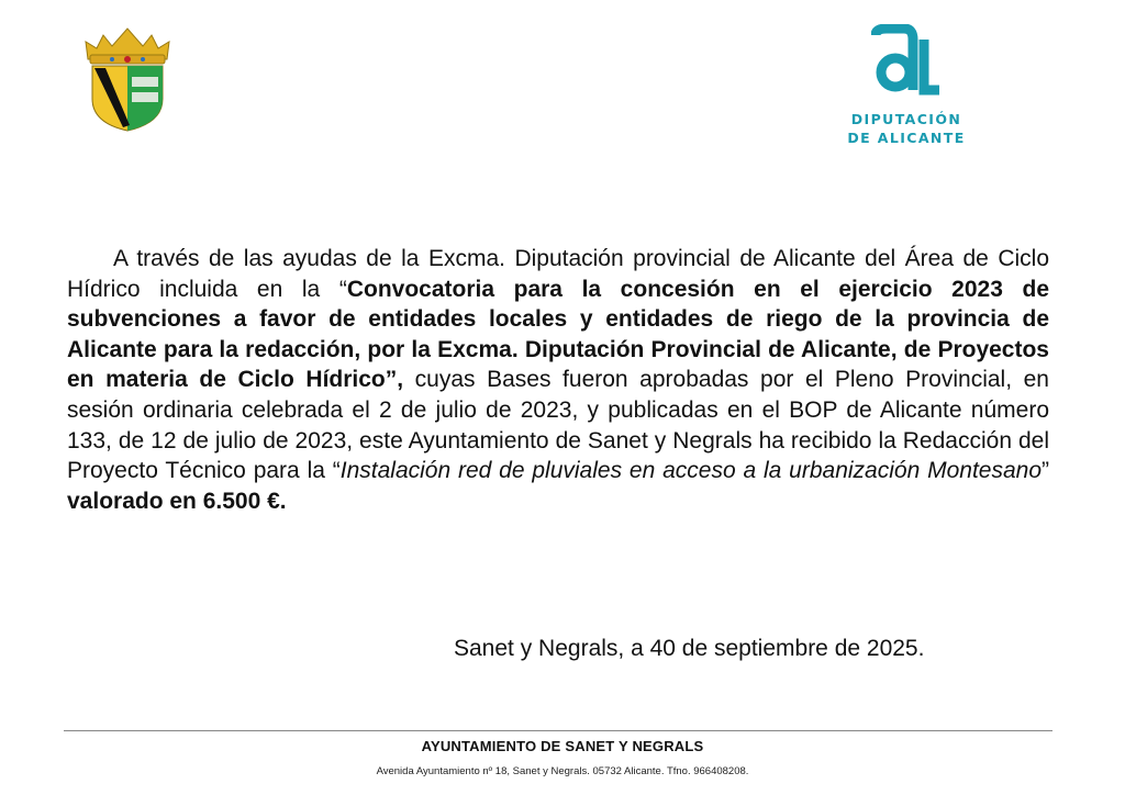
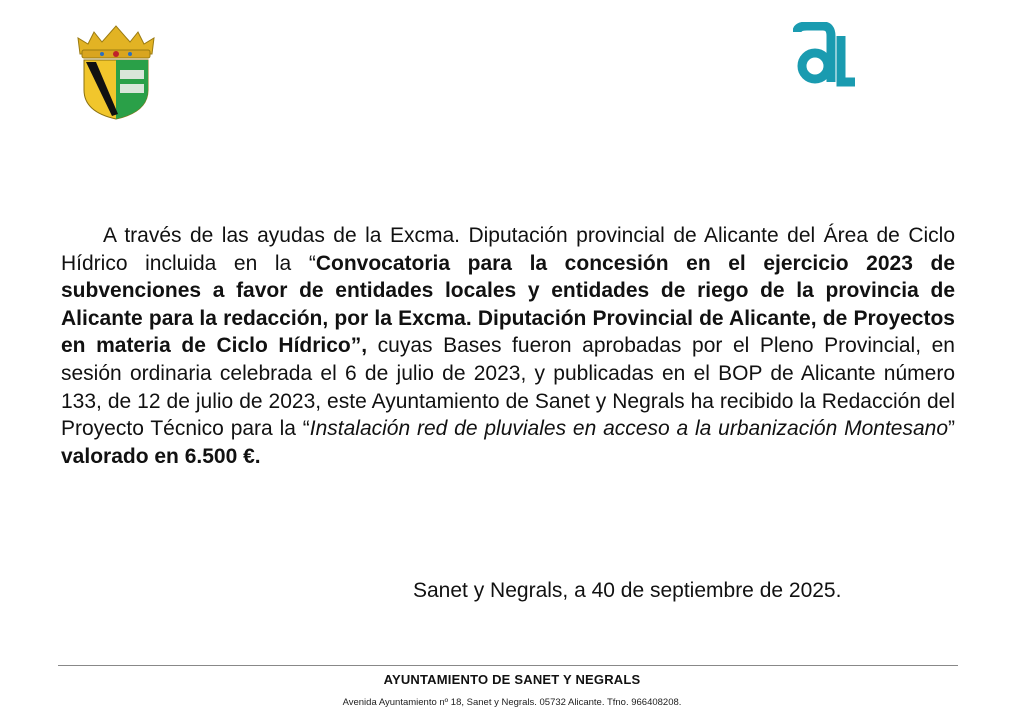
- DIPUTACIÓN
- DE ALICANTE
- A través de las ayudas de la Excma. Diputación provincial de Alicante del Área de Ciclo Hídrico incluida en la “Convocatoria para la concesión en el ejercicio 2023 de subvenciones a favor de entidades locales y entidades de riego de la provincia de Alicante para la redacción, por la Excma. Diputación Provincial de Alicante, de Proyectos en materia de Ciclo Hídrico”, cuyas Bases fueron aprobadas por el Pleno Provincial, en sesión ordinaria celebrada el 2 de julio de 2023, y publicadas en el BOP de Alicante número 133, de 12 de julio de 2023, este Ayuntamiento de Sanet y Negrals ha recibido la Redacción del Proyecto Técnico para la “Instalación red de pluviales en acceso a la urbanización Montesano” valorado en 6.500 €.
+ A través de las ayudas de la Excma. Diputación provincial de Alicante del Área de Ciclo Hídrico incluida en la “Convocatoria para la concesión en el ejercicio 2023 de subvenciones a favor de entidades locales y entidades de riego de la provincia de Alicante para la redacción, por la Excma. Diputación Provincial de Alicante, de Proyectos en materia de Ciclo Hídrico”, cuyas Bases fueron aprobadas por el Pleno Provincial, en sesión ordinaria celebrada el 6 de julio de 2023, y publicadas en el BOP de Alicante número 133, de 12 de julio de 2023, este Ayuntamiento de Sanet y Negrals ha recibido la Redacción del Proyecto Técnico para la “Instalación red de pluviales en acceso a la urbanización Montesano” valorado en 6.500 €.
  Sanet y Negrals, a 40 de septiembre de 2025.
  AYUNTAMIENTO DE SANET Y NEGRALS
  Avenida Ayuntamiento nº 18, Sanet y Negrals. 05732 Alicante. Tfno. 966408208.
